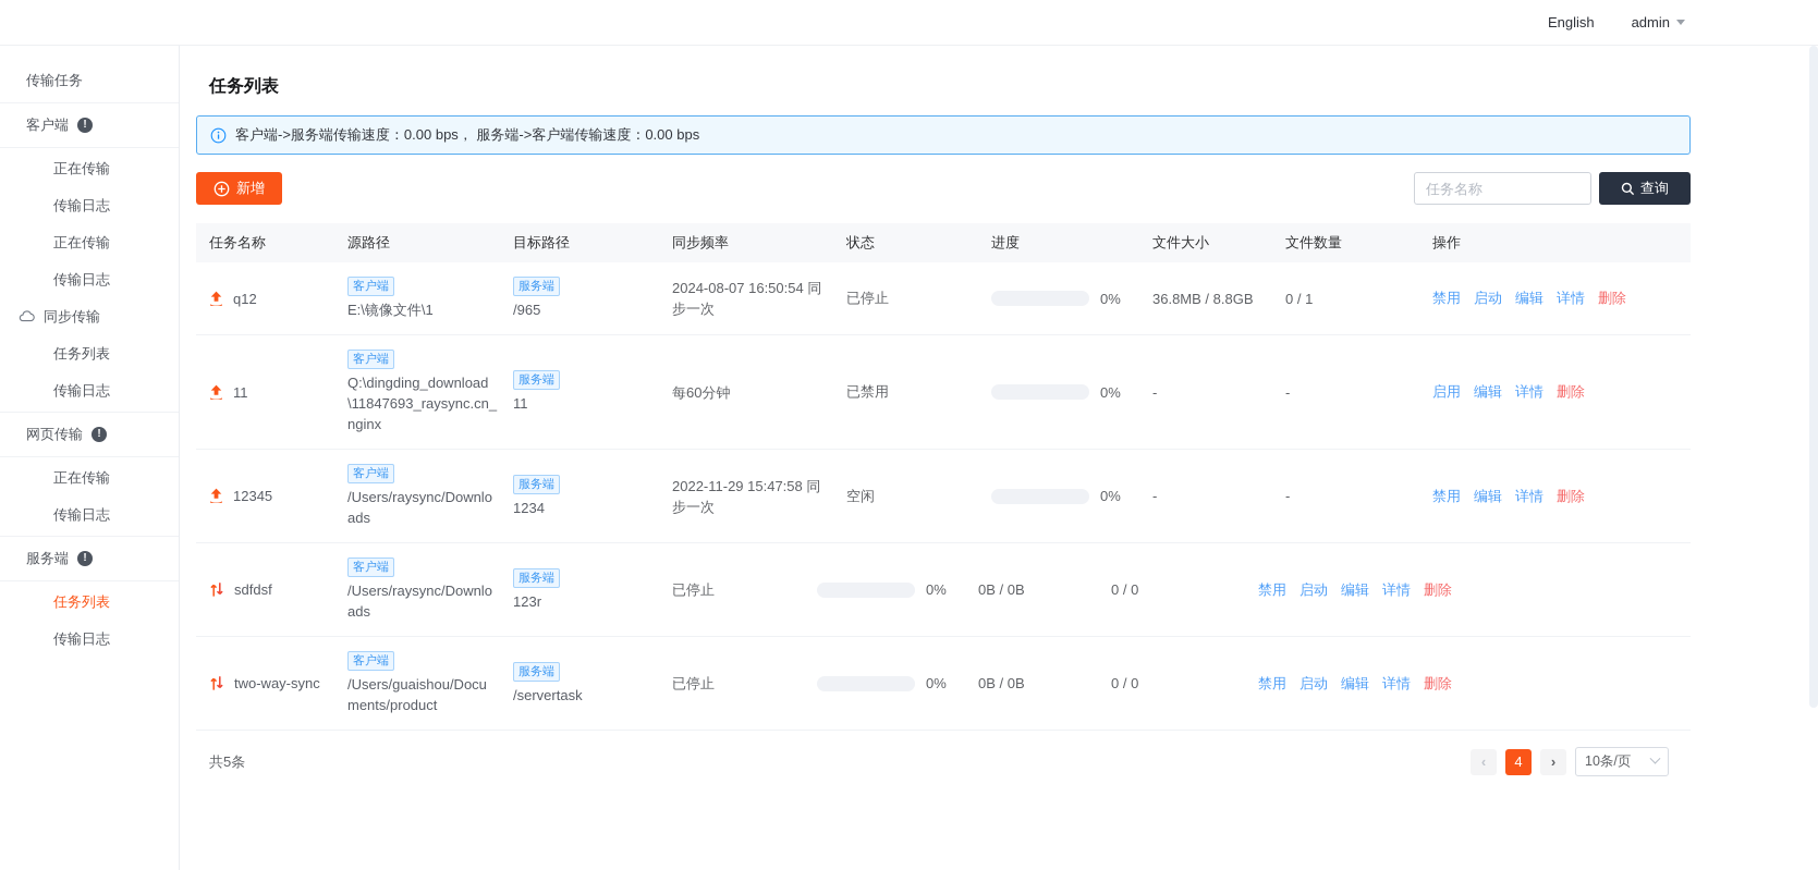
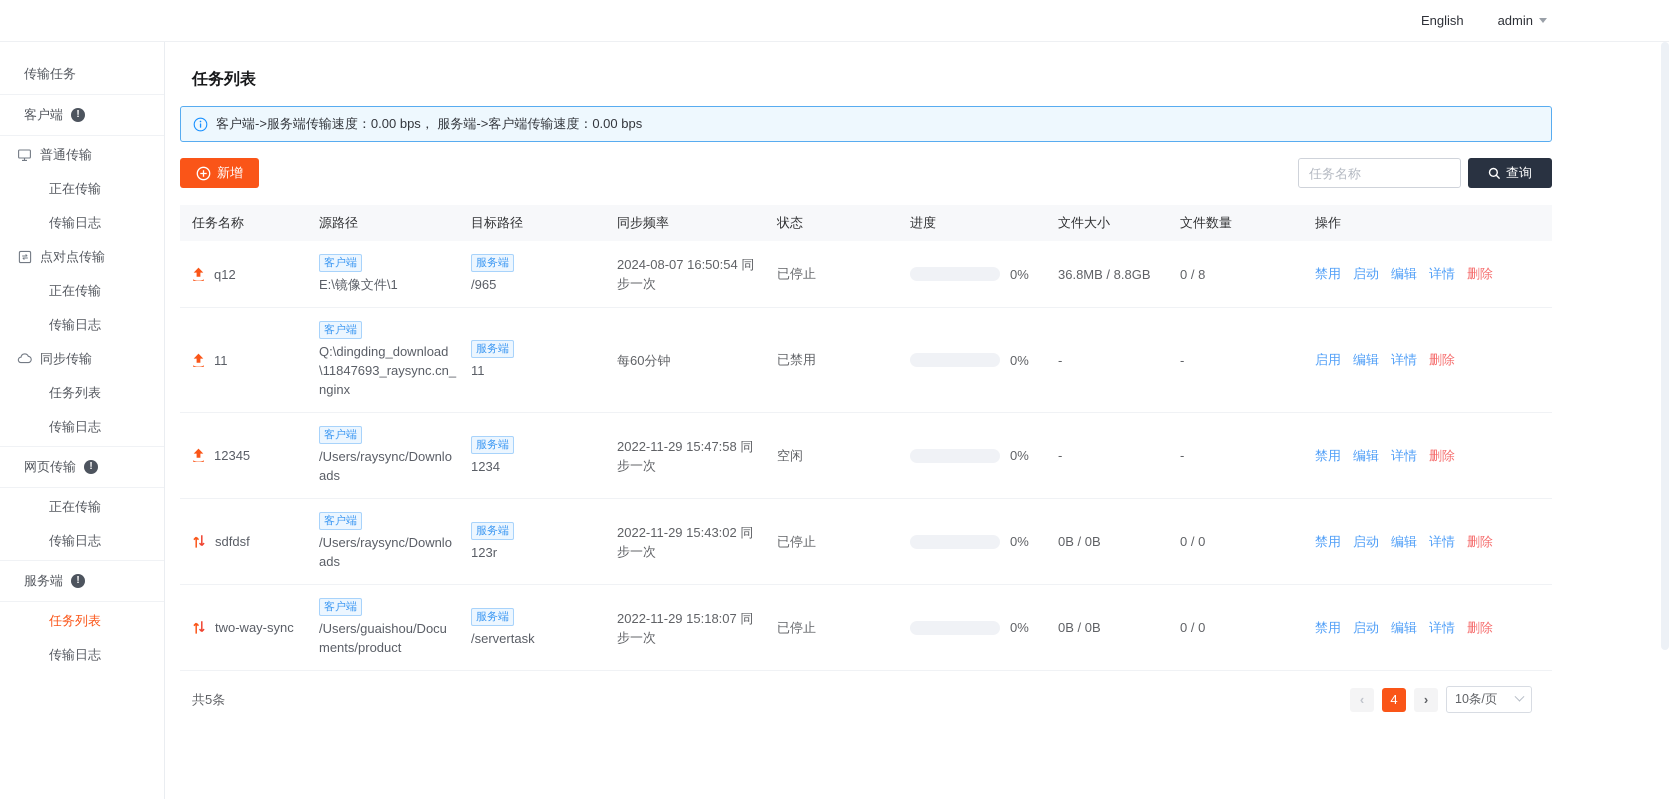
  English
  admin
  传输任务
  客户端
  !
+ 普通传输
  正在传输
  传输日志
+ 点对点传输
  正在传输
  传输日志
  同步传输
  任务列表
  传输日志
  网页传输
  !
  正在传输
  传输日志
  服务端
  !
  任务列表
  传输日志
  任务列表
  客户端->服务端传输速度：0.00 bps， 服务端->客户端传输速度：0.00 bps
  新增
  任务名称
  查询
  任务名称
  源路径
  目标路径
  同步频率
  状态
  进度
  文件大小
  文件数量
  操作
  q12
  客户端
  E:\镜像文件\1
  服务端
  /965
  2024-08-07 16:50:54 同步一次
  已停止
  0%
  36.8MB / 8.8GB
- 0 / 1
+ 0 / 8
  禁用 启动 编辑 详情 删除
  11
  客户端
  Q:\dingding_download\11847693_raysync.cn_nginx
  服务端
  11
  每60分钟
  已禁用
  0%
  -
  -
  启用 编辑 详情 删除
  12345
  客户端
  /Users/raysync/Downloads
  服务端
  1234
  2022-11-29 15:47:58 同步一次
  空闲
  0%
  -
  -
  禁用 编辑 详情 删除
  sdfdsf
  客户端
  /Users/raysync/Downloads
  服务端
  123r
+ 2022-11-29 15:43:02 同步一次
  已停止
  0%
  0B / 0B
  0 / 0
  禁用 启动 编辑 详情 删除
  two-way-sync
  客户端
  /Users/guaishou/Documents/product
  服务端
  /servertask
+ 2022-11-29 15:18:07 同步一次
  已停止
  0%
  0B / 0B
  0 / 0
  禁用 启动 编辑 详情 删除
  共5条
  ‹
  4
  ›
  10条/页
